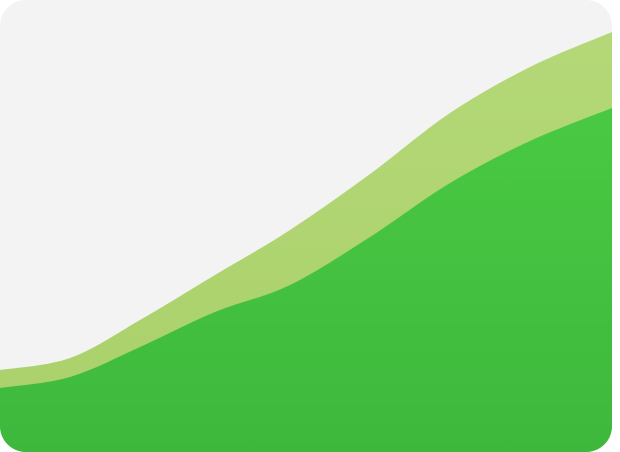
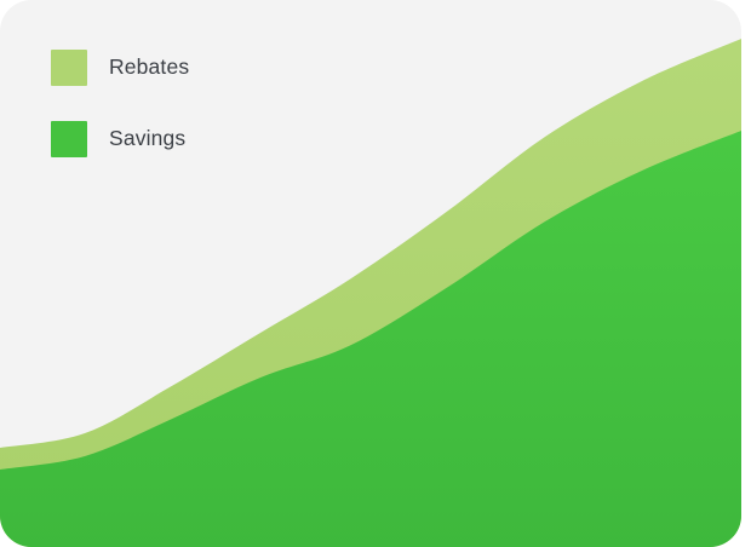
+ Rebates
+ Savings
